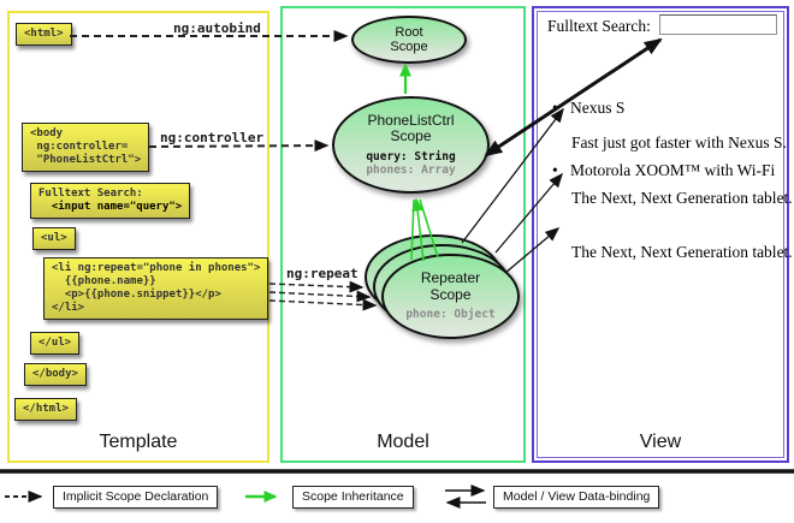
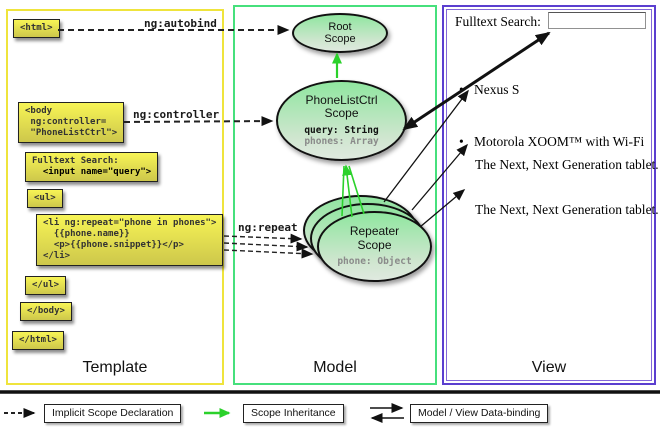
  <html>
  <body
  ng:controller=
  "PhoneListCtrl">
  Fulltext Search:
  <input name="query">
  <ul>
  <li ng:repeat="phone in phones">
  {{phone.name}}
  <p>{{phone.snippet}}</p>
  </li>
  </ul>
  </body>
  </html>
  ng:autobind
  ng:controller
  ng:repeat
  Root
  Scope
  PhoneListCtrl
  Scope
  query: String
  phones: Array
  Repeater
  Scope
  phone: Object
  Fulltext Search:
  Nexus S
- Fast just got faster with Nexus S.
  • Motorola XOOM™ with Wi-Fi
  The Next, Next Generation tablet.
  The Next, Next Generation tablet.
  Template
  Model
  View
  Implicit Scope Declaration
  Scope Inheritance
  Model / View Data-binding
